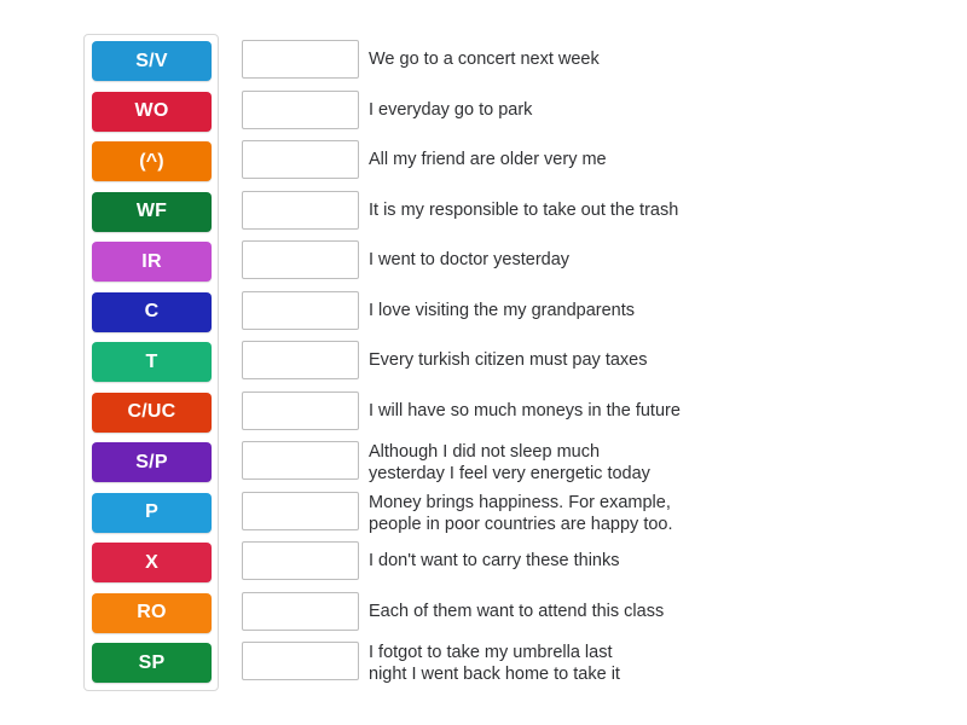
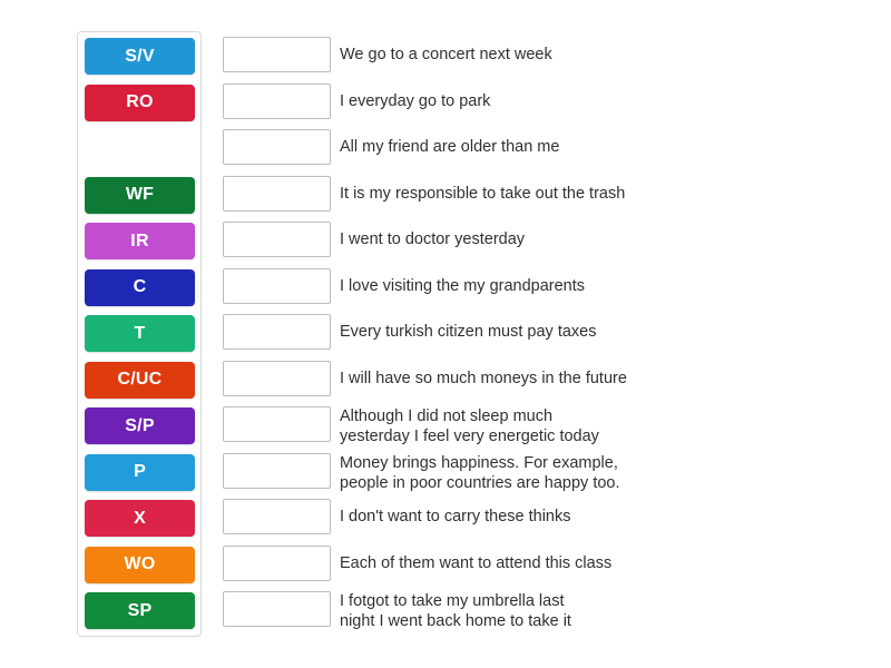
  S/V
- WO
+ RO
- (^)
  WF
  IR
  C
  T
  C/UC
  S/P
  P
  X
- RO
+ WO
  SP
  We go to a concert next week
  I everyday go to park
- All my friend are older very me
+ All my friend are older than me
  It is my responsible to take out the trash
  I went to doctor yesterday
  I love visiting the my grandparents
  Every turkish citizen must pay taxes
  I will have so much moneys in the future
  Although I did not sleep much
  yesterday I feel very energetic today
  Money brings happiness. For example,
  people in poor countries are happy too.
  I don't want to carry these thinks
  Each of them want to attend this class
  I fotgot to take my umbrella last
  night I went back home to take it
